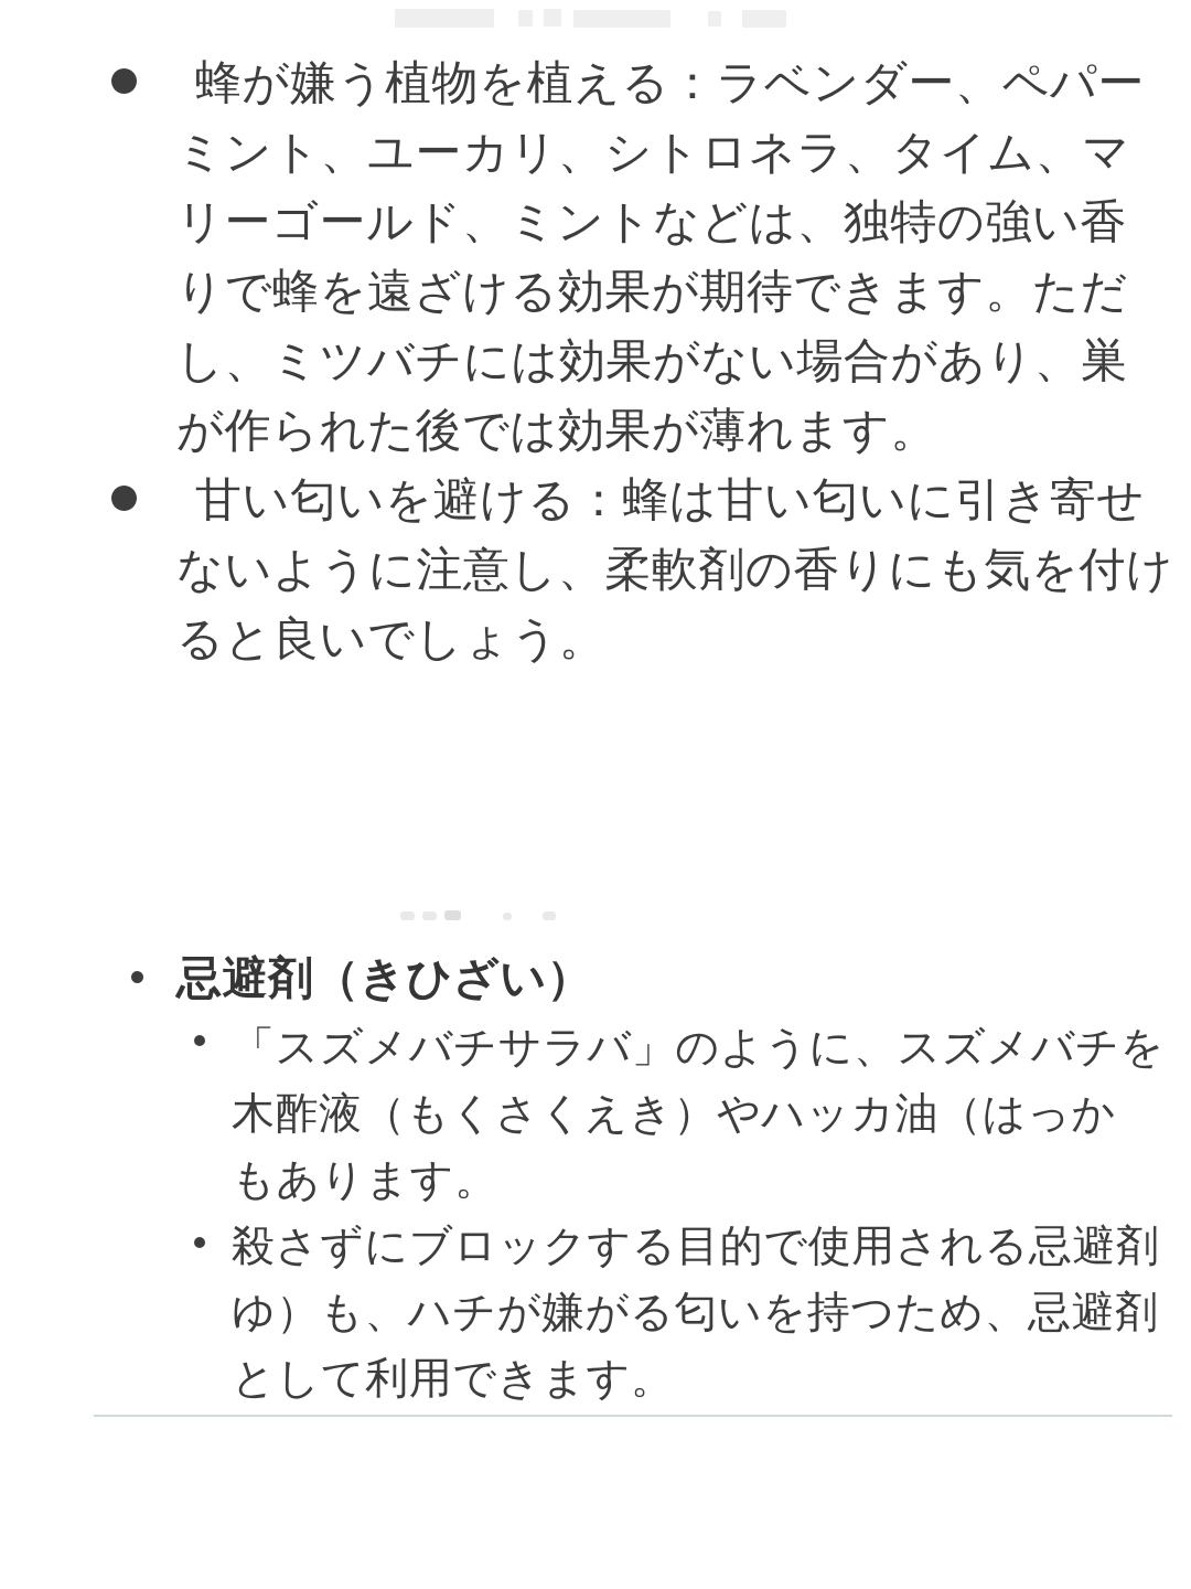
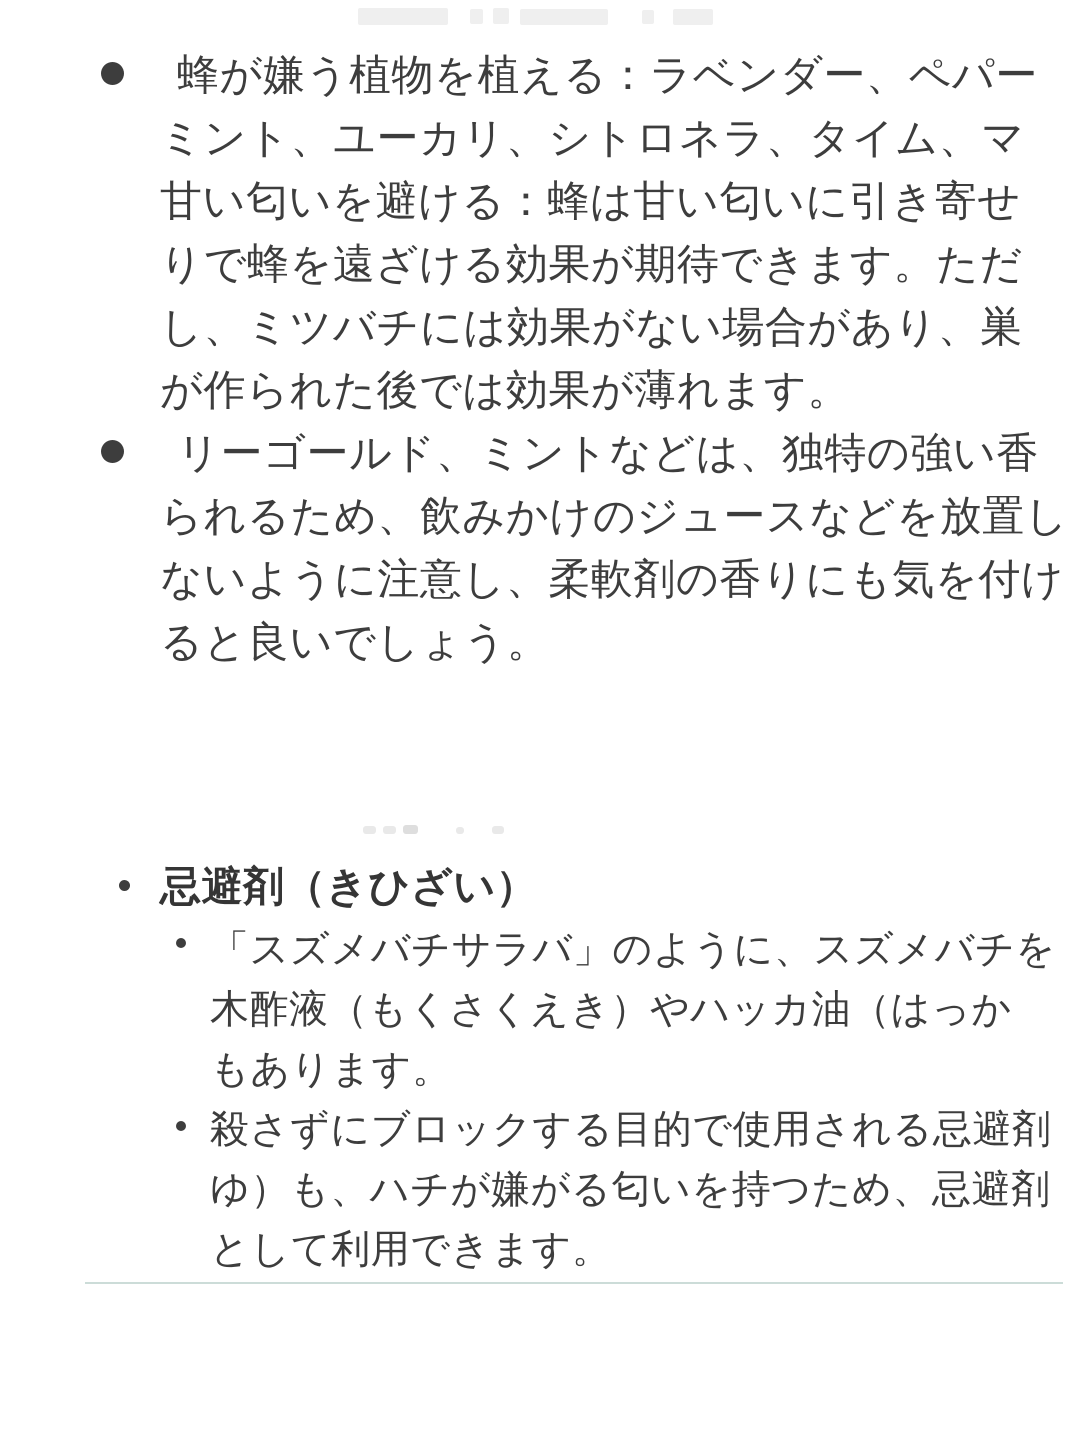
  蜂が嫌う植物を植える：ラベンダー、ペパー
  ミント、ユーカリ、シトロネラ、タイム、マ
- リーゴールド、ミントなどは、独特の強い香
+ 甘い匂いを避ける：蜂は甘い匂いに引き寄せ
  りで蜂を遠ざける効果が期待できます。ただ
  し、ミツバチには効果がない場合があり、巣
  が作られた後では効果が薄れます。
- 甘い匂いを避ける：蜂は甘い匂いに引き寄せ
+ リーゴールド、ミントなどは、独特の強い香
+ られるため、飲みかけのジュースなどを放置し
  ないように注意し、柔軟剤の香りにも気を付け
  ると良いでしょう。
  忌避剤（きひざい）
  「スズメバチサラバ」のように、スズメバチを
  木酢液（もくさくえき）やハッカ油（はっか
  もあります。
  殺さずにブロックする目的で使用される忌避剤
  ゆ）も、ハチが嫌がる匂いを持つため、忌避剤
  として利用できます。
